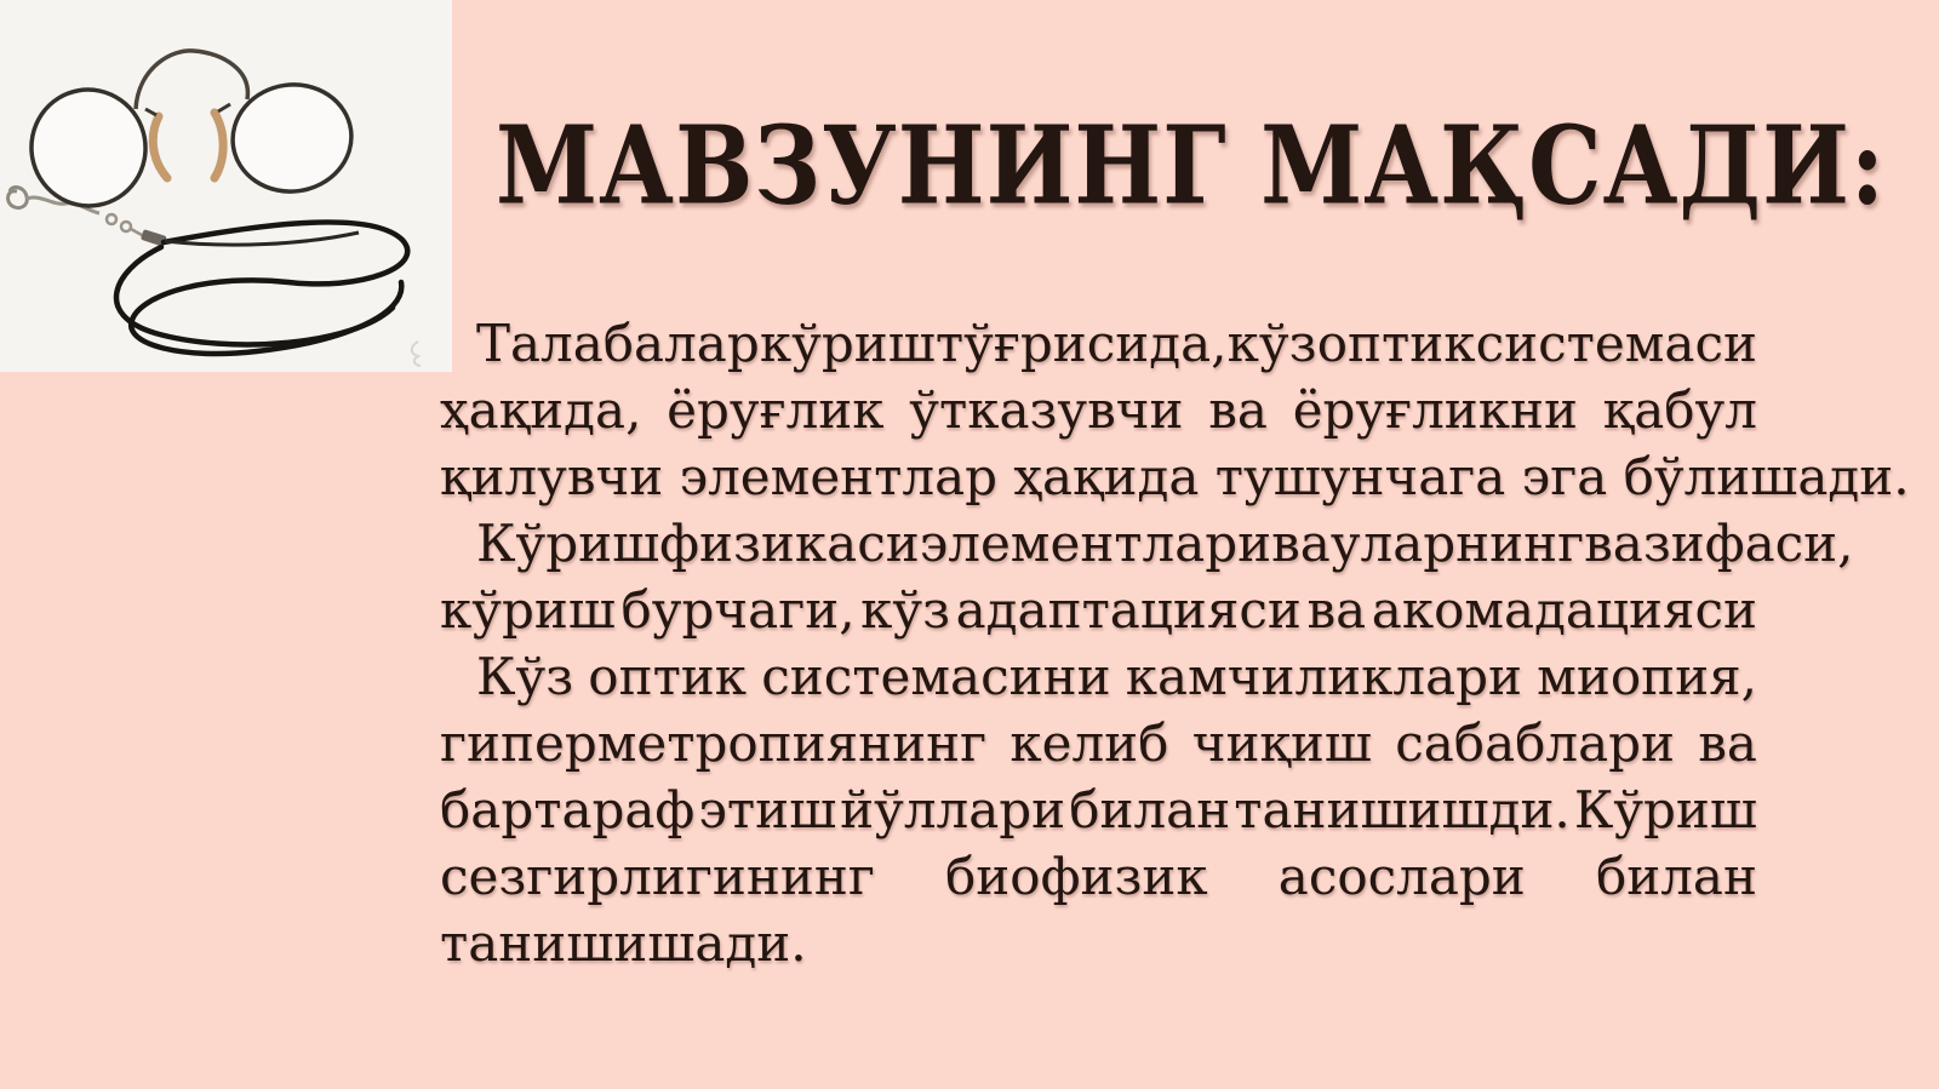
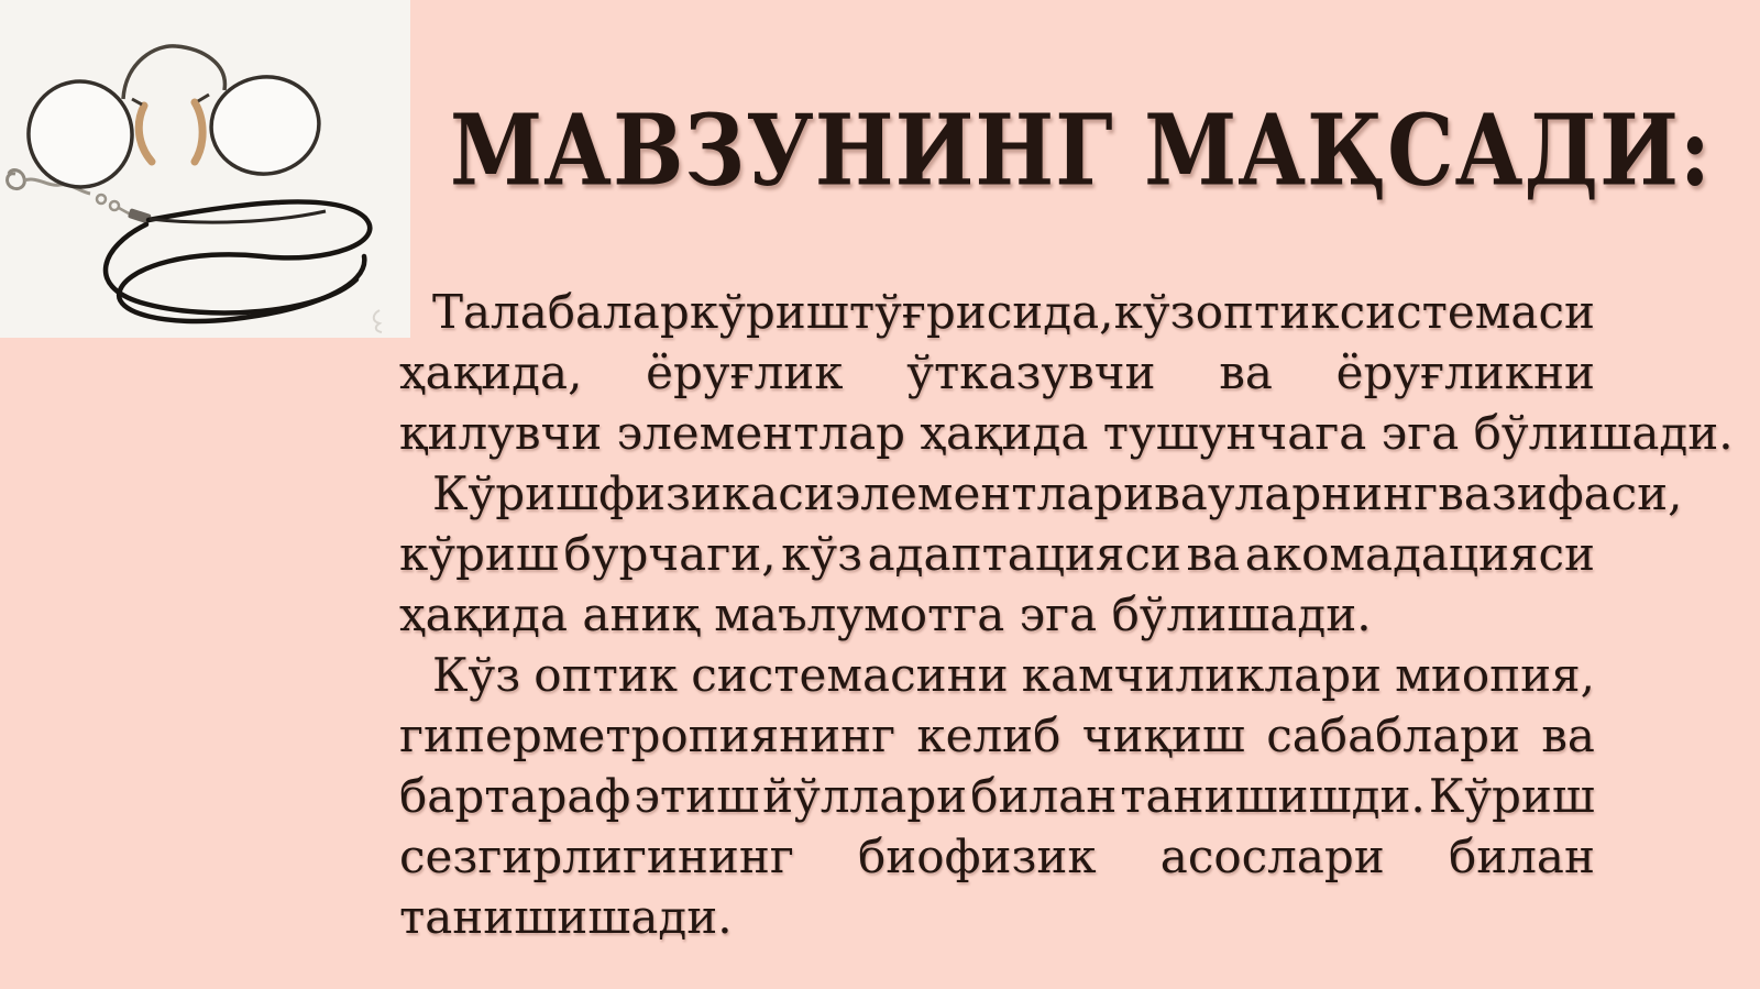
  МАВЗУНИНГ МАҚСАДИ:
  Талабалар
  кўриш
  тўғрисида,
  кўз
  оптик
  системаси
  ҳақида,
  ёруғлик
  ўтказувчи
  ва
  ёруғликни
- қабул
  қилувчи элементлар ҳақида тушунчага эга бўлишади.
  Кўриш
  физикаси
  элементлари
  ва
  уларнинг
  вазифаси,
  кўриш
  бурчаги,
  кўз
  адаптацияси
  ва
  акомадацияси
+ ҳақида аниқ маълумотга эга бўлишади.
  Кўз
  оптик
  системасини
  камчиликлари
  миопия,
  гиперметропиянинг
  келиб
  чиқиш
  сабаблари
  ва
  бартараф
  этиш
  йўллари
  билан
  танишишди.
  Кўриш
  сезгирлигининг
  биофизик
  асослари
  билан
  танишишади.
